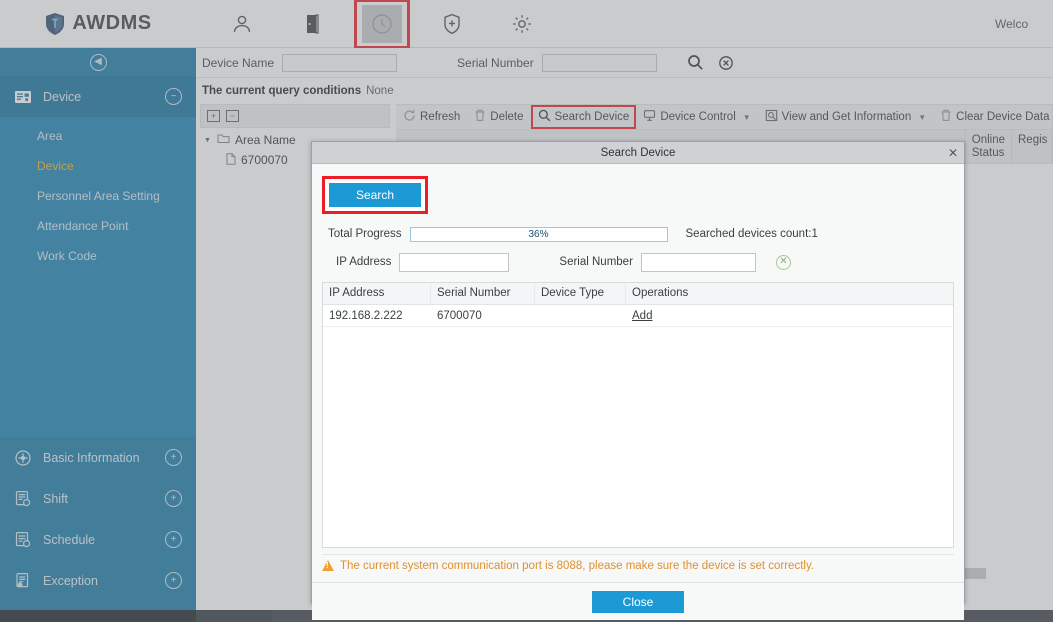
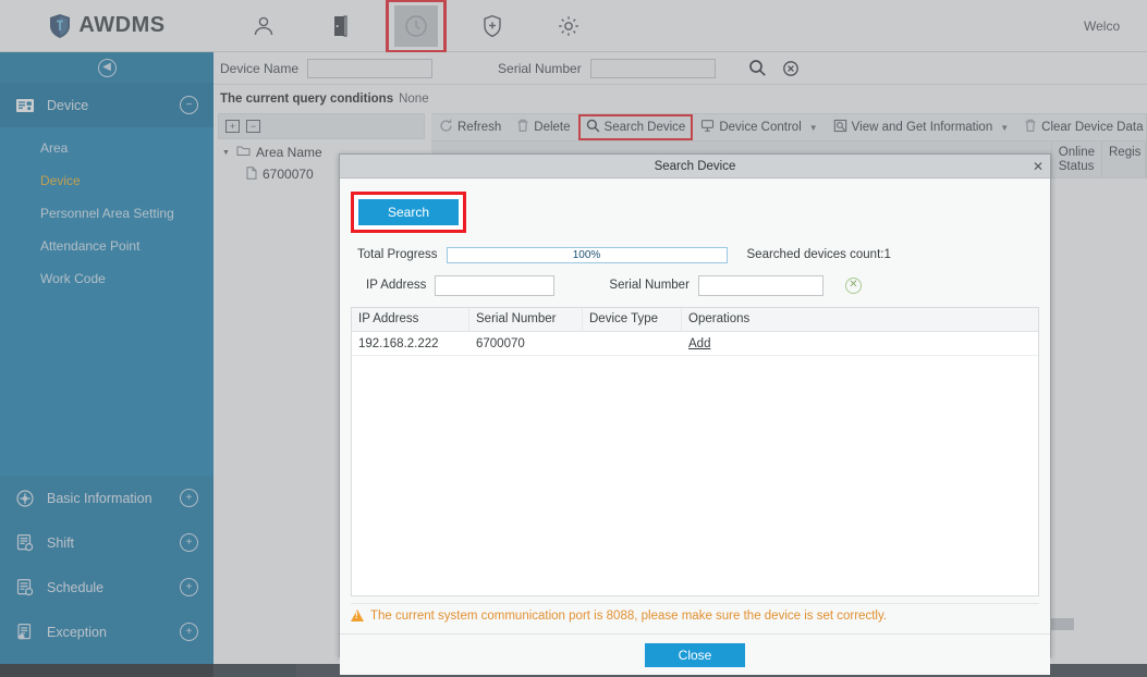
  AWDMS
  Welco
  ◀
  Device
  −
  Area
  Device
  Personnel Area Setting
  Attendance Point
  Work Code
  Basic Information
  +
  Shift
  +
  Schedule
  +
  Exception
  +
  Device Name
  Serial Number
  The current query conditions
  None
  +
  −
  Area Name
  6700070
  Refresh
  Delete
  Search Device
  Device Control
  ▼
  View and Get Information
  ▼
  Clear Device Data
  Online Status
  Regis
  Search Device
  ✕
  Search
  Total Progress
- 36%
+ 100%
  Searched devices count:1
  IP Address
  Serial Number
  ✕
  IP Address
  Serial Number
  Device Type
  Operations
  192.168.2.222
  6700070
  Add
  The current system communication port is 8088, please make sure the device is set correctly.
  Close
